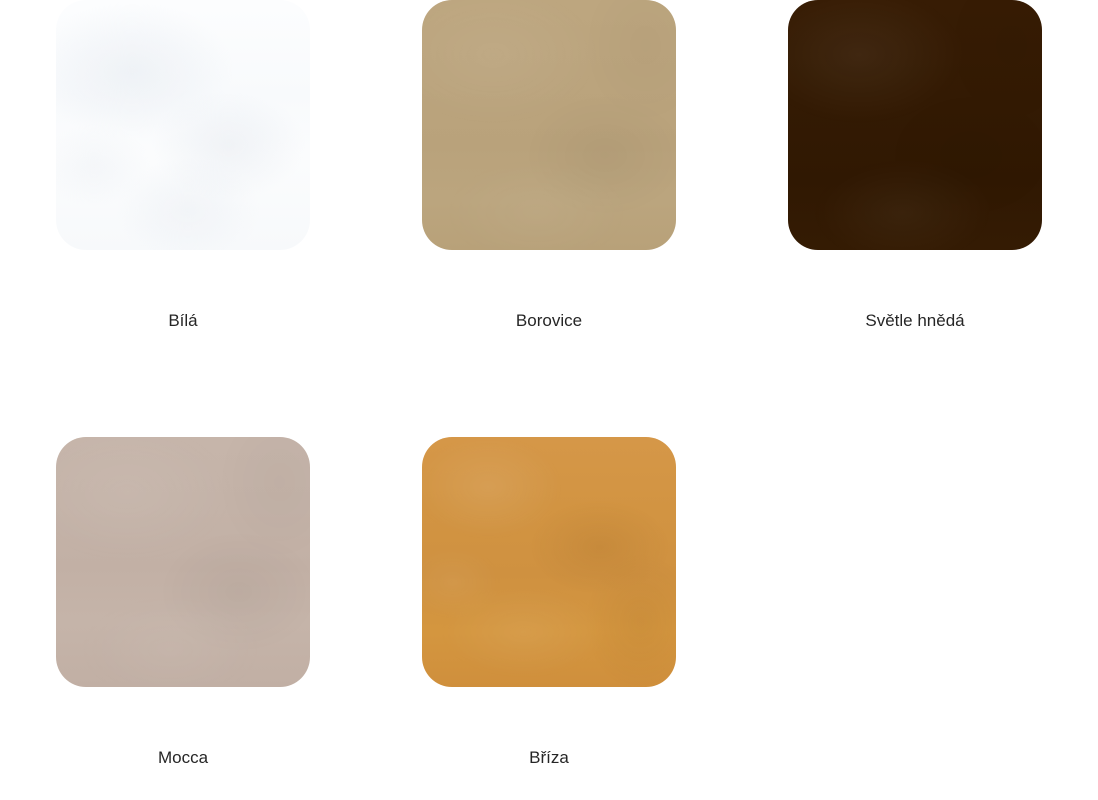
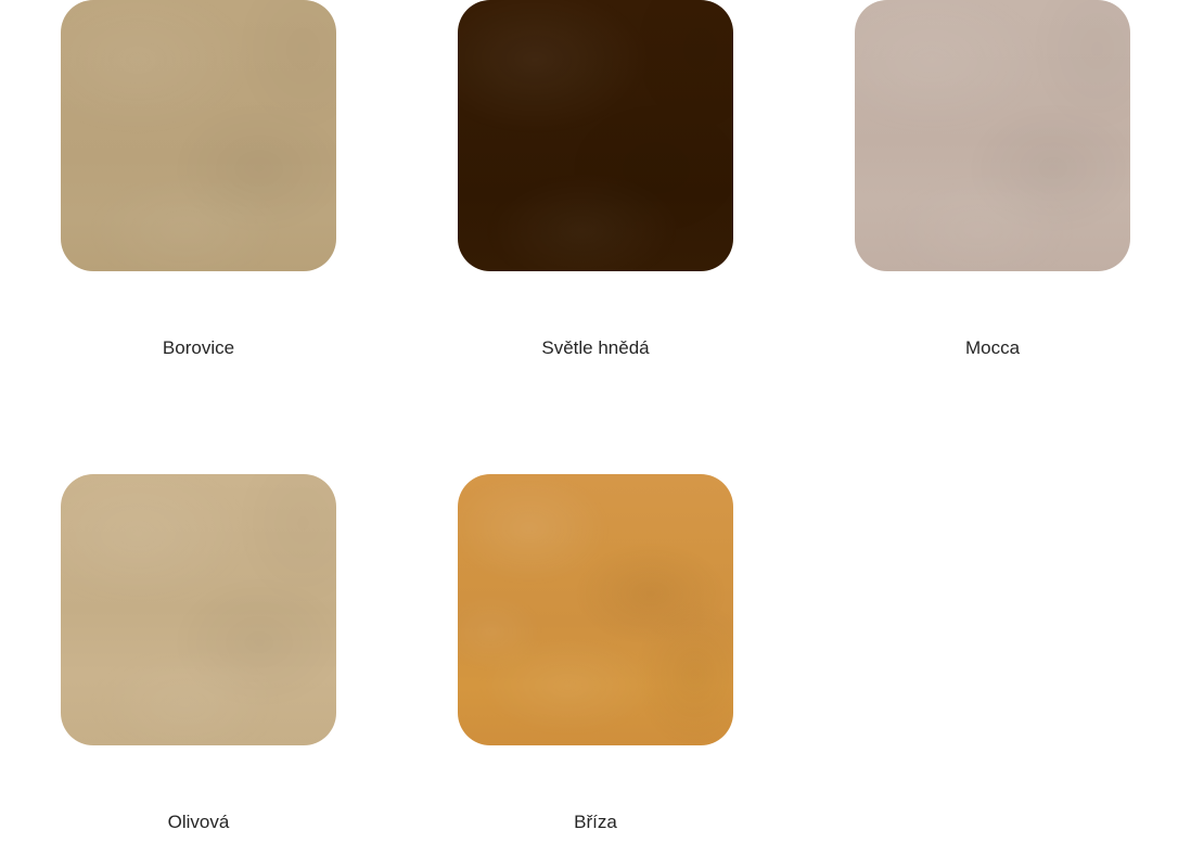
- Bílá
  Borovice
  Světle hnědá
  Mocca
+ Olivová
  Bříza
